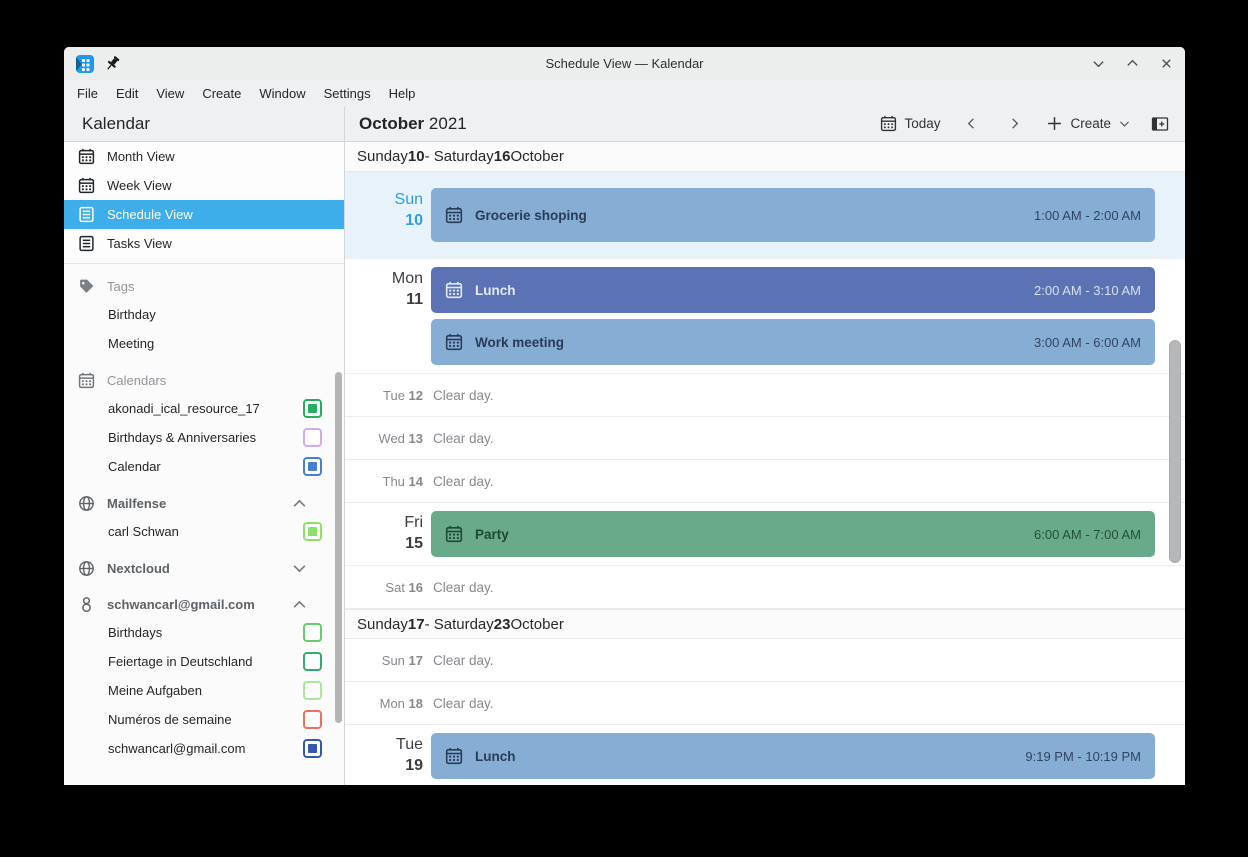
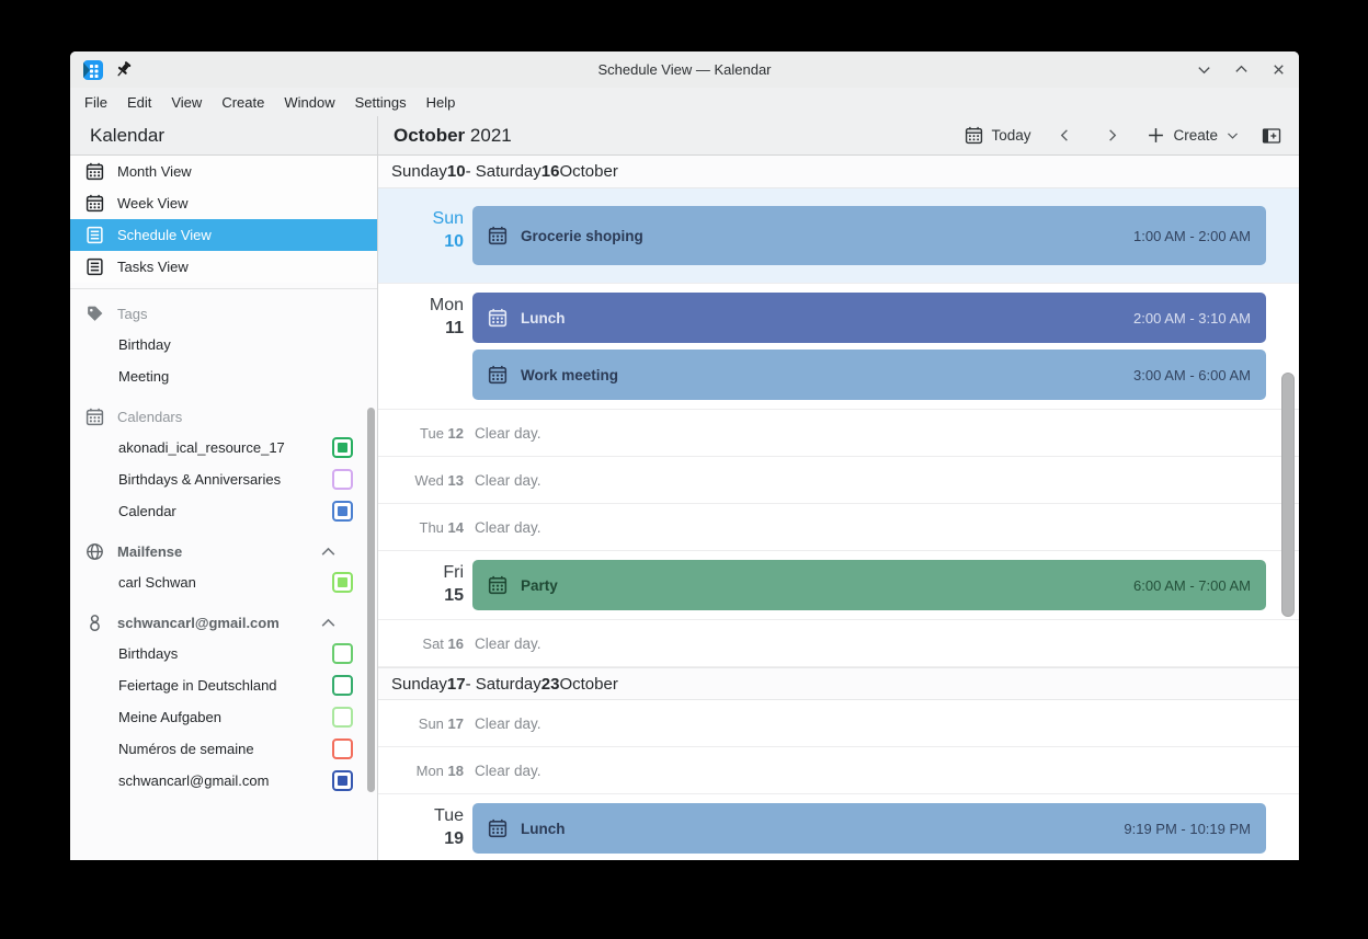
  Schedule View — Kalendar
  File
  Edit
  View
  Create
  Window
  Settings
  Help
  Kalendar
  October 2021
  Today
  Create
  Month View
  Week View
  Schedule View
  Tasks View
  Tags
  Birthday
  Meeting
  Calendars
  akonadi_ical_resource_17
  Birthdays & Anniversaries
  Calendar
  Mailfense
  carl Schwan
- Nextcloud
  schwancarl@gmail.com
  Birthdays
  Feiertage in Deutschland
  Meine Aufgaben
  Numéros de semaine
  schwancarl@gmail.com
  Sunday
  10
  - Saturday
  16
  October
  Sun
  10
  Grocerie shoping
  1:00 AM - 2:00 AM
  Mon
  11
  Lunch
  2:00 AM - 3:10 AM
  Work meeting
  3:00 AM - 6:00 AM
  Tue 12
  Clear day.
  Wed 13
  Clear day.
  Thu 14
  Clear day.
  Fri
  15
  Party
  6:00 AM - 7:00 AM
  Sat 16
  Clear day.
  Sunday
  17
  - Saturday
  23
  October
  Sun 17
  Clear day.
  Mon 18
  Clear day.
  Tue
  19
  Lunch
  9:19 PM - 10:19 PM
